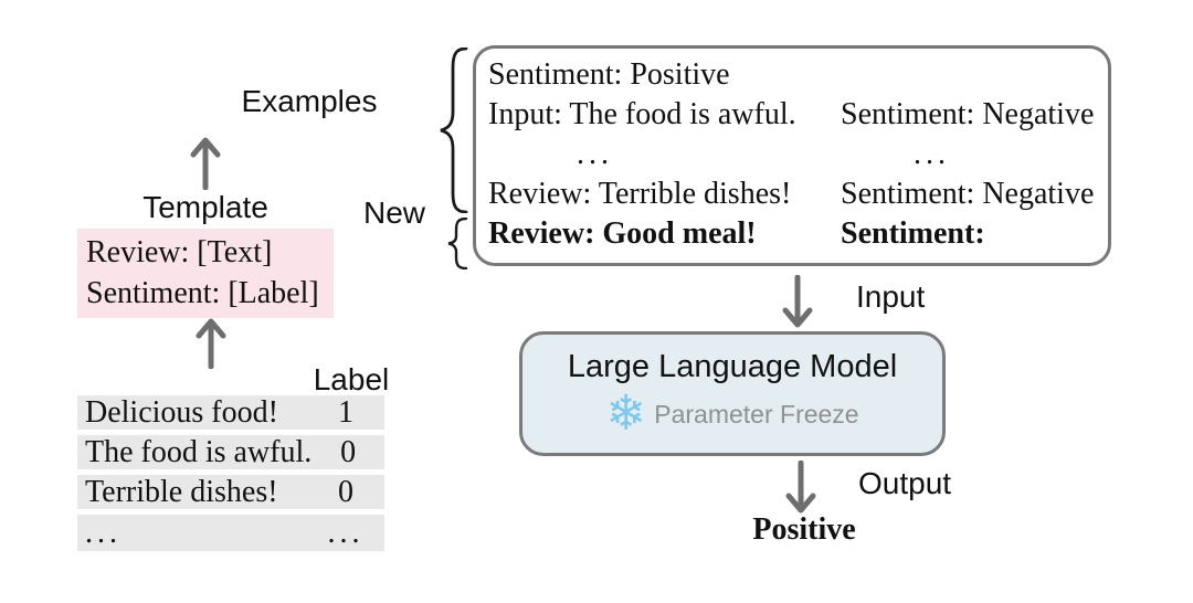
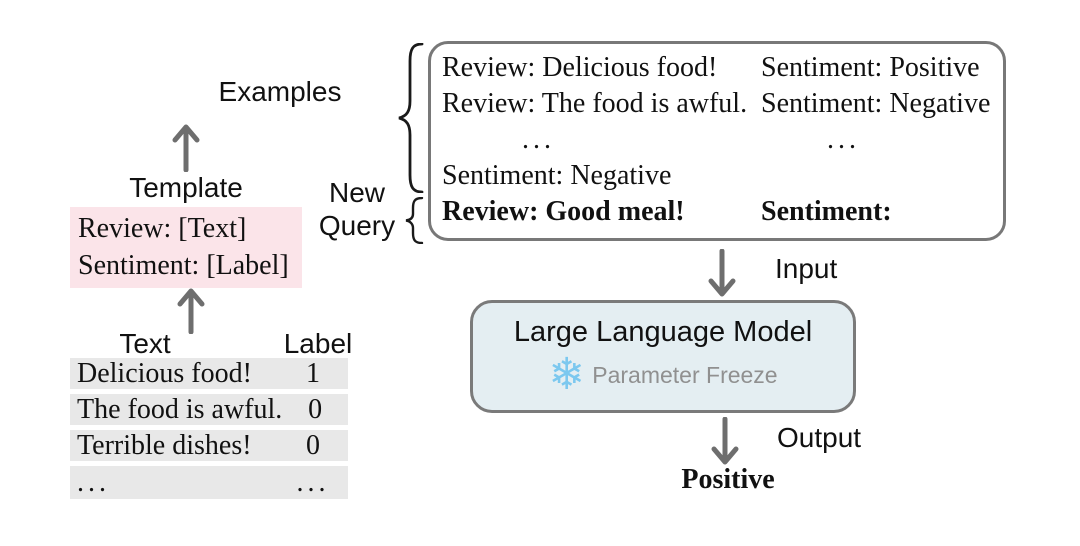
  Examples
  Template
  Review: [Text]
  Sentiment: [Label]
+ Text
  Label
  Delicious food!
  1
  The food is awful.
  0
  Terrible dishes!
  0
  ...
  ...
  New
+ Query
+ Review: Delicious food!
  Sentiment: Positive
- Input: The food is awful.
+ Review: The food is awful.
  Sentiment: Negative
  ...
  ...
- Review: Terrible dishes!
  Sentiment: Negative
  Review: Good meal!
  Sentiment:
  Input
  Large Language Model
  ❄
  Parameter Freeze
  Output
  Positive
